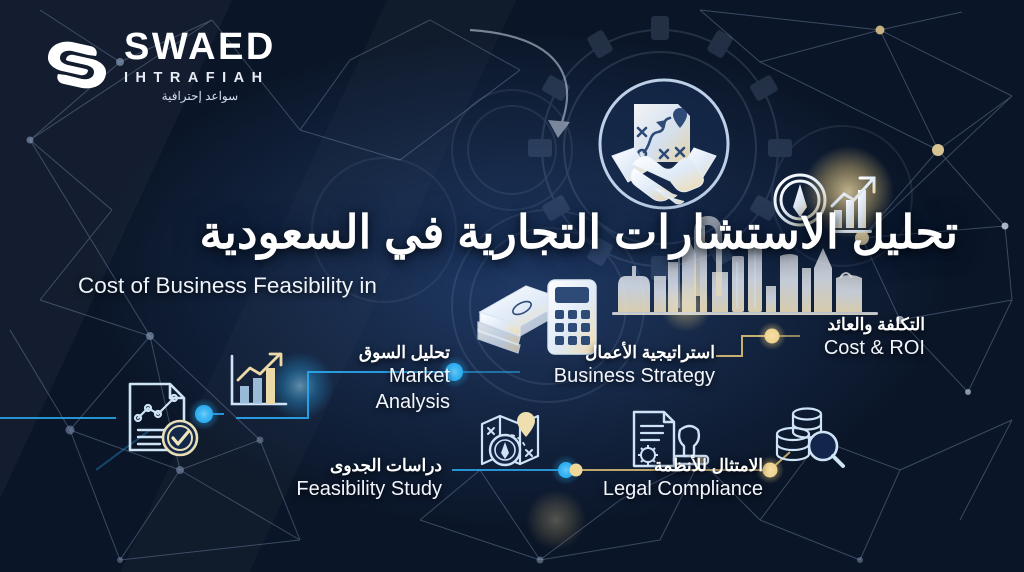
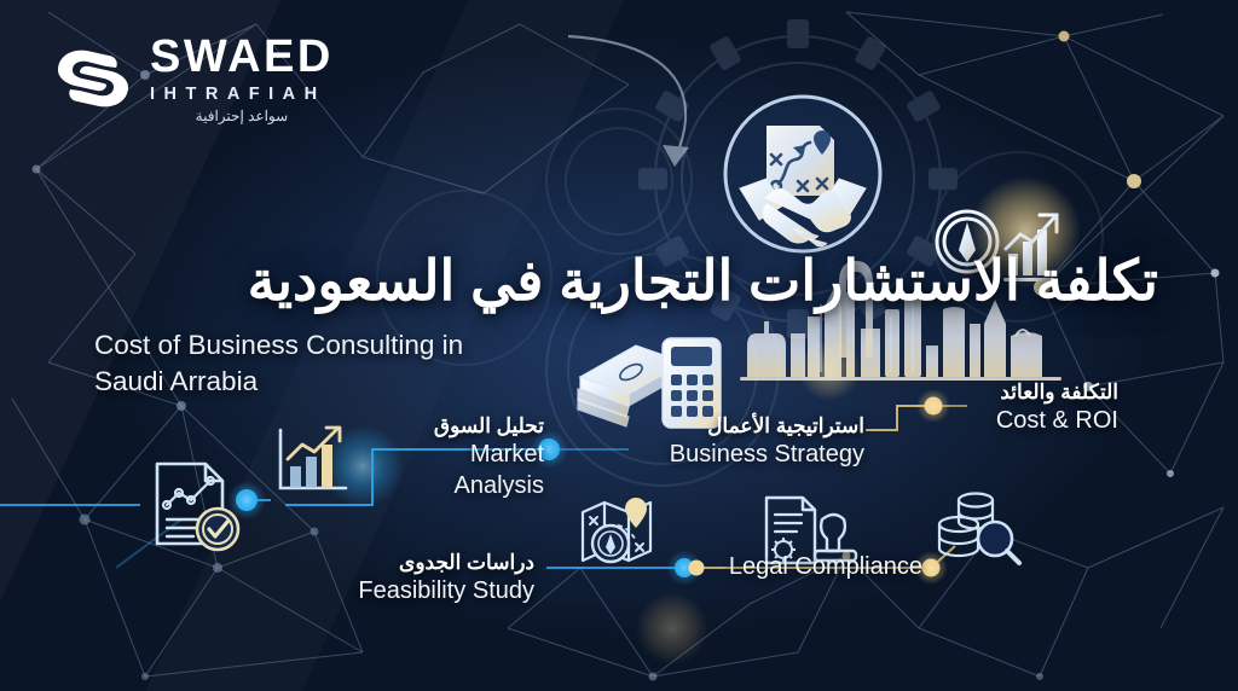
  SWAED
  IHTRAFIAH
  سواعد إحترافية
- تحليل الاستشارات التجارية في السعودية
+ تكلفة الاستشارات التجارية في السعودية
- Cost of Business Feasibility in
+ Cost of Business Consulting in
+ Saudi Arrabia
  تحليل السوق
  Market
  Analysis
  استراتيجية الأعمال
  Business Strategy
  التكلفة والعائد
  Cost & ROI
  دراسات الجدوى
  Feasibility Study
- الامتثال للأنظمة
  Legal Compliance
